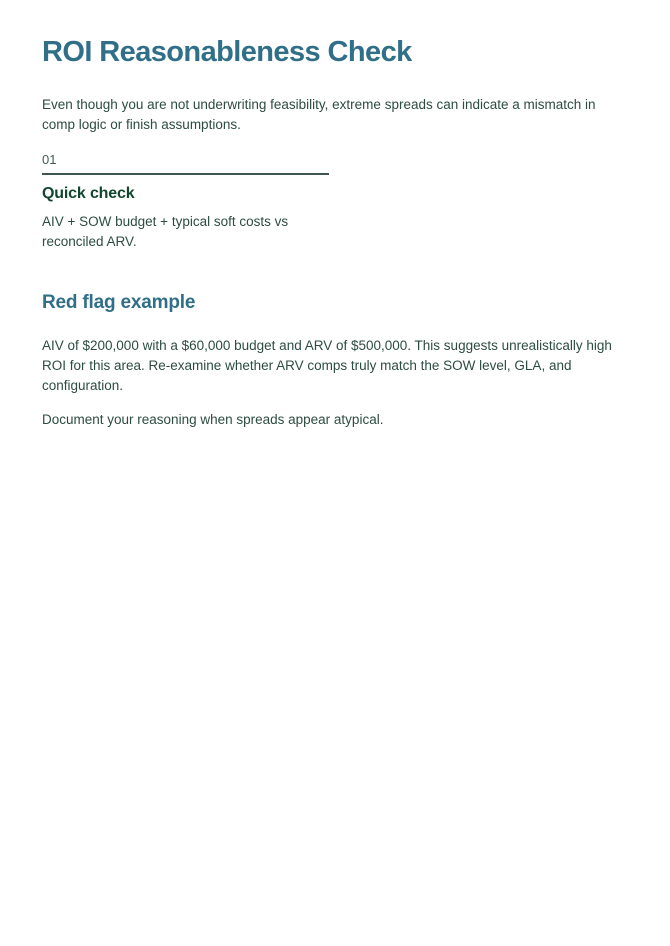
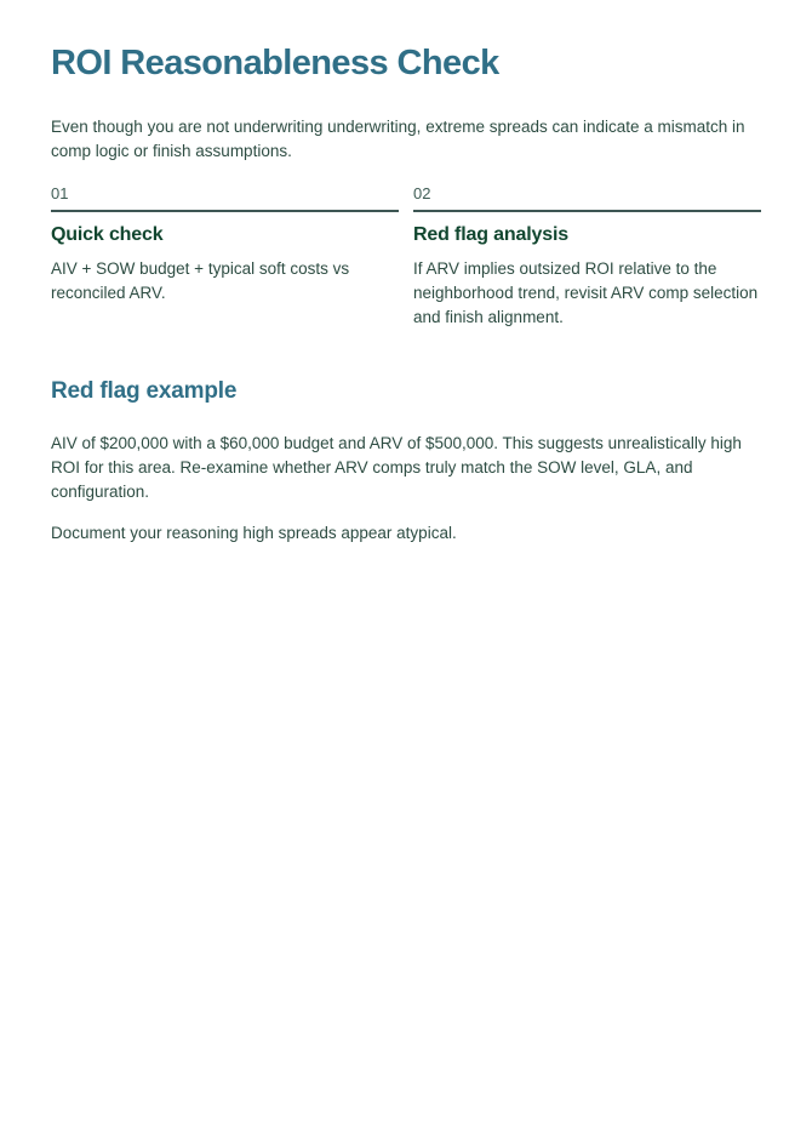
  ROI Reasonableness Check
- Even though you are not underwriting feasibility, extreme spreads can indicate a mismatch in comp logic or finish assumptions.
+ Even though you are not underwriting underwriting, extreme spreads can indicate a mismatch in comp logic or finish assumptions.
  01
  Quick check
  AIV + SOW budget + typical soft costs vs reconciled ARV.
+ 02
+ Red flag analysis
+ If ARV implies outsized ROI relative to the neighborhood trend, revisit ARV comp selection and finish alignment.
  Red flag example
  AIV of $200,000 with a $60,000 budget and ARV of $500,000. This suggests unrealistically high ROI for this area. Re-examine whether ARV comps truly match the SOW level, GLA, and configuration.
- Document your reasoning when spreads appear atypical.
+ Document your reasoning high spreads appear atypical.
